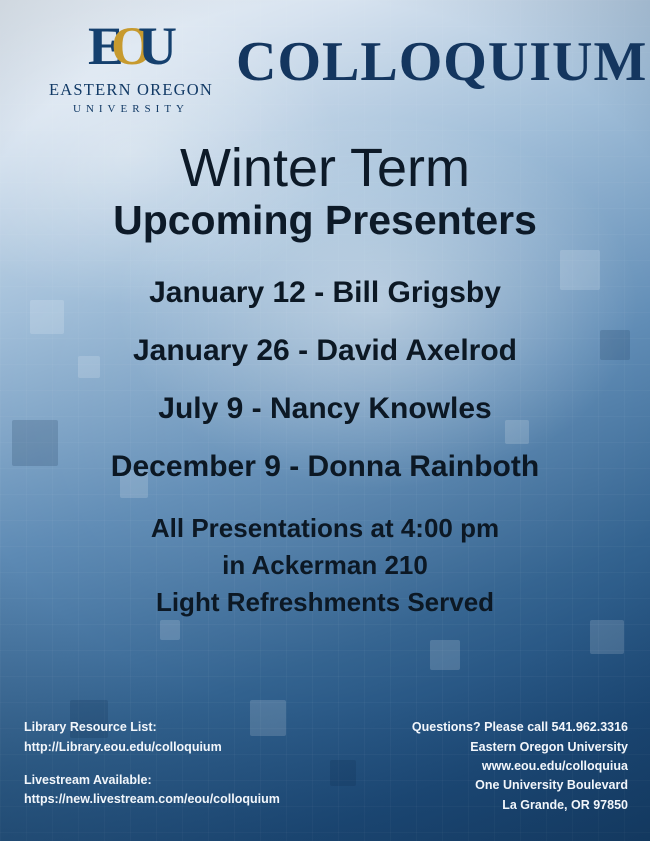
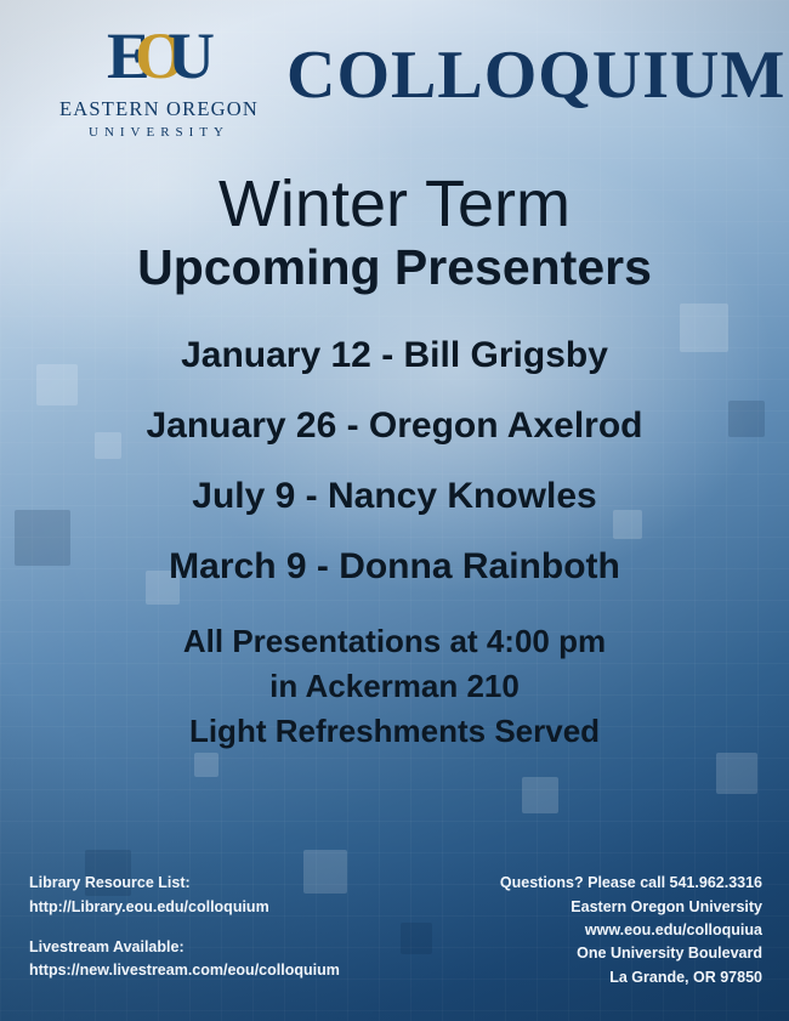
  EOU
  EASTERN OREGON
  UNIVERSITY
  COLLOQUIUM
  Winter Term
  Upcoming Presenters
  January 12 - Bill Grigsby
- January 26 - David Axelrod
+ January 26 - Oregon Axelrod
  July 9 - Nancy Knowles
- December 9 - Donna Rainboth
+ March 9 - Donna Rainboth
  All Presentations at 4:00 pm
  in Ackerman 210
  Light Refreshments Served
  Library Resource List:
  http://Library.eou.edu/colloquium
  Livestream Available:
  https://new.livestream.com/eou/colloquium
  Questions? Please call 541.962.3316
  Eastern Oregon University
  www.eou.edu/colloquiua
  One University Boulevard
  La Grande, OR 97850
